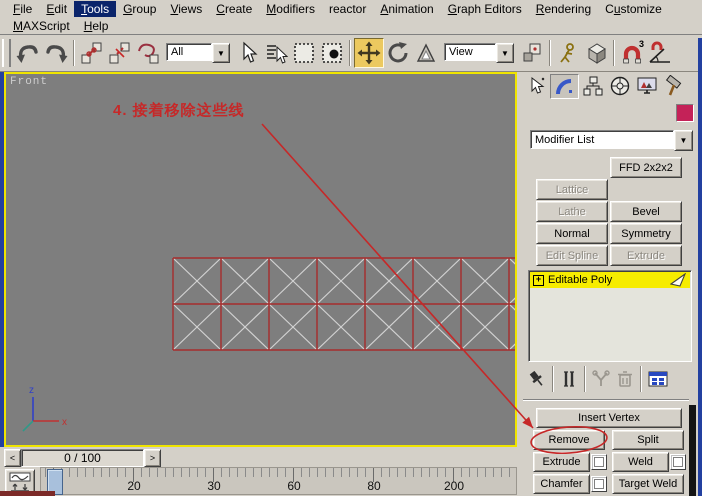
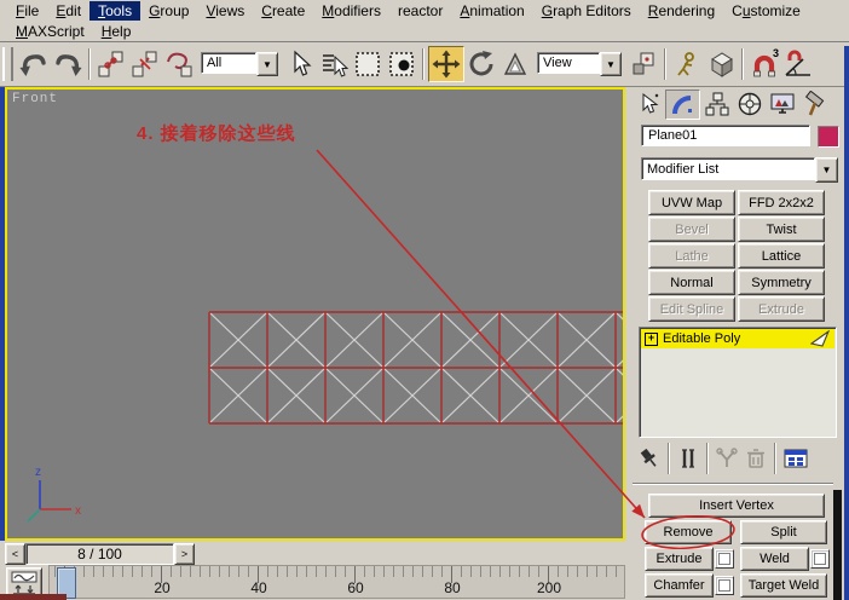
  File
  Edit
  Tools
  Group
  Views
  Create
  Modifiers
  reactor
  Animation
  Graph Editors
  Rendering
  Customize
  MAXScript
  Help
  All
  ▼
  View
  ▼
  3
  Front
  4. 接着移除这些线
+ Plane01
  Modifier List
  ▼
+ UVW Map
  FFD 2x2x2
- Lattice
+ Bevel
+ Twist
  Lathe
- Bevel
+ Lattice
  Normal
  Symmetry
  Edit Spline
  Extrude
  +
  Editable Poly
  Insert Vertex
  Remove
  Split
  Extrude
  Weld
  Chamfer
  Target Weld
  <
- 0 / 100
+ 8 / 100
  >
  20
- 30
+ 40
  60
  80
  200
  z
  x
